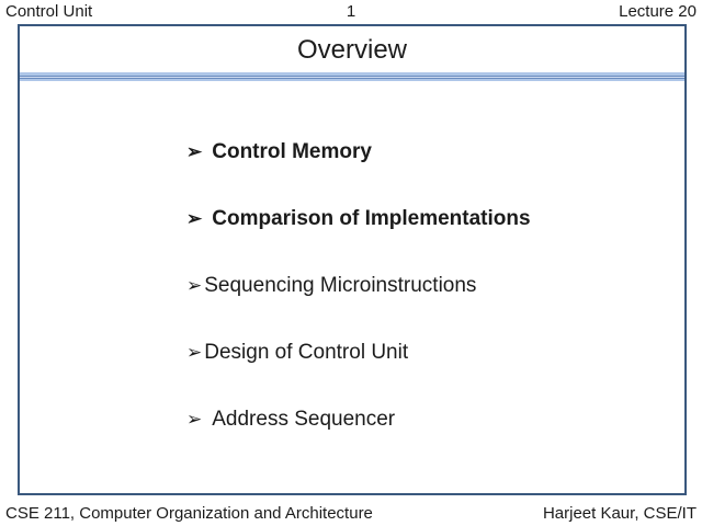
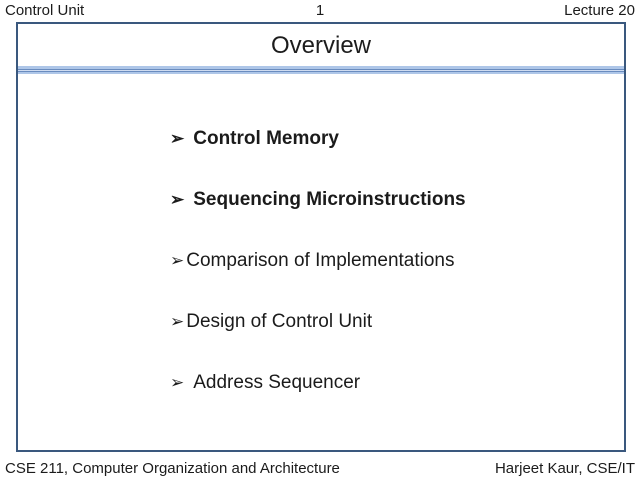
  Control Unit
  1
  Lecture 20
  Overview
  ➢
  Control Memory
  ➢
- Comparison of Implementations
+ Sequencing Microinstructions
  ➢
- Sequencing Microinstructions
+ Comparison of Implementations
  ➢
  Design of Control Unit
  ➢
  Address Sequencer
  CSE 211, Computer Organization and Architecture
  Harjeet Kaur, CSE/IT
